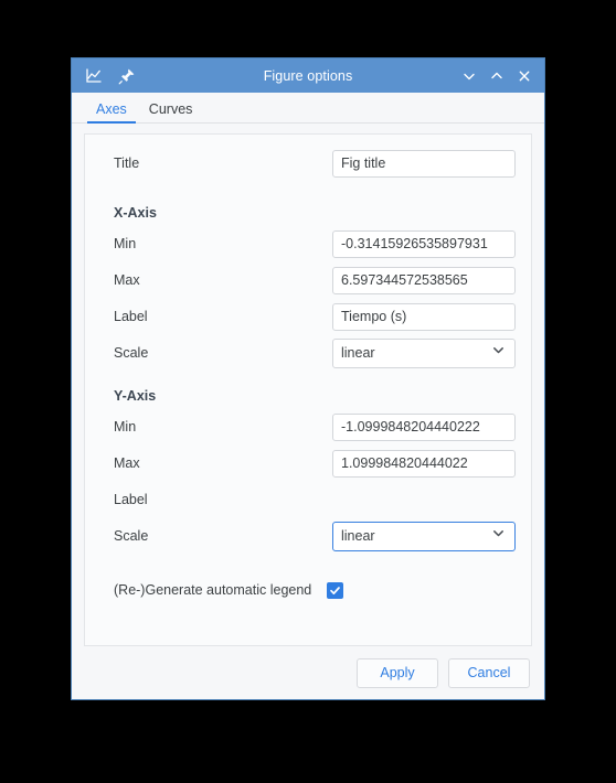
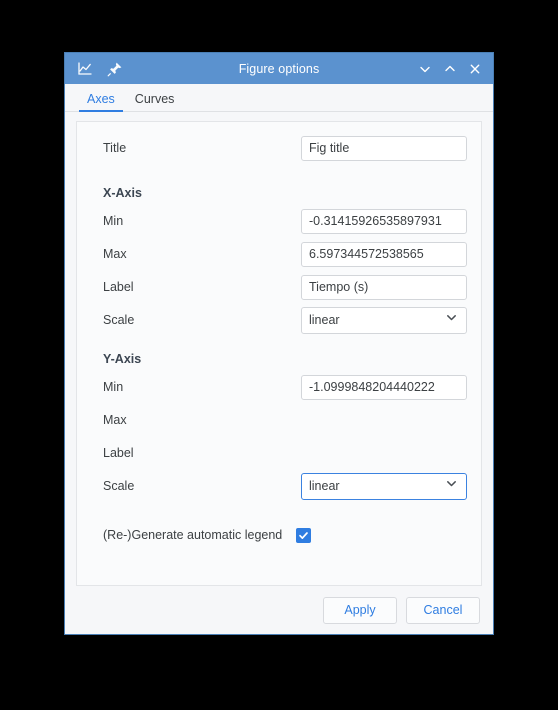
  Figure options
  Axes
  Curves
  Title
  Fig title
  X-Axis
  Min
  -0.31415926535897931
  Max
  6.597344572538565
  Label
  Tiempo (s)
  Scale
  linear
  Y-Axis
  Min
  -1.0999848204440222
  Max
- 1.099984820444022
  Label
  Scale
  linear
  (Re-)Generate automatic legend
  Apply
  Cancel
